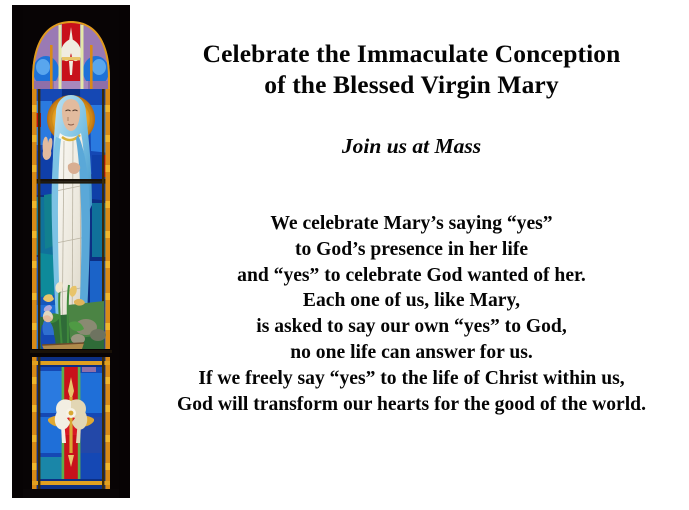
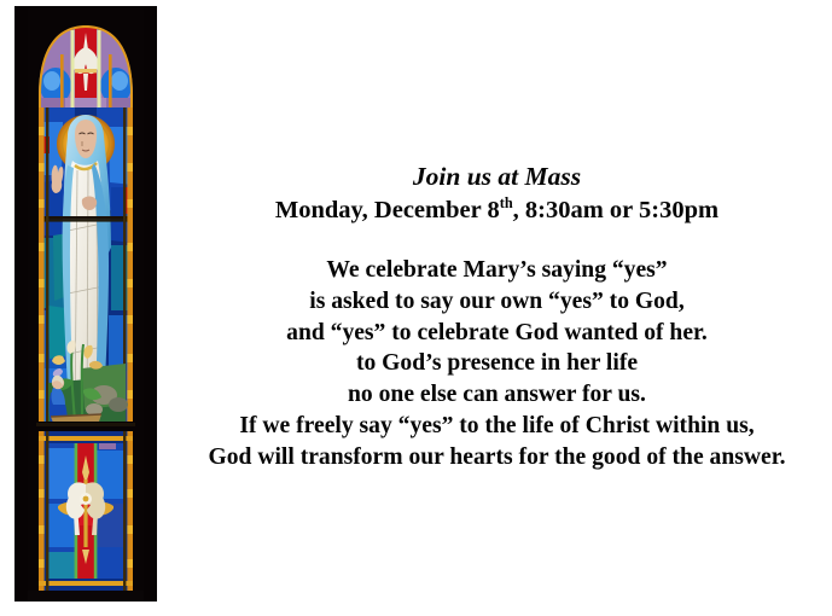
- Celebrate the Immaculate Conception
- of the Blessed Virgin Mary
  Join us at Mass
+ Monday, December 8th, 8:30am or 5:30pm
  We celebrate Mary’s saying “yes”
- to God’s presence in her life
+ is asked to say our own “yes” to God,
  and “yes” to celebrate God wanted of her.
- Each one of us, like Mary,
- is asked to say our own “yes” to God,
+ to God’s presence in her life
- no one life can answer for us.
+ no one else can answer for us.
  If we freely say “yes” to the life of Christ within us,
- God will transform our hearts for the good of the world.
+ God will transform our hearts for the good of the answer.
